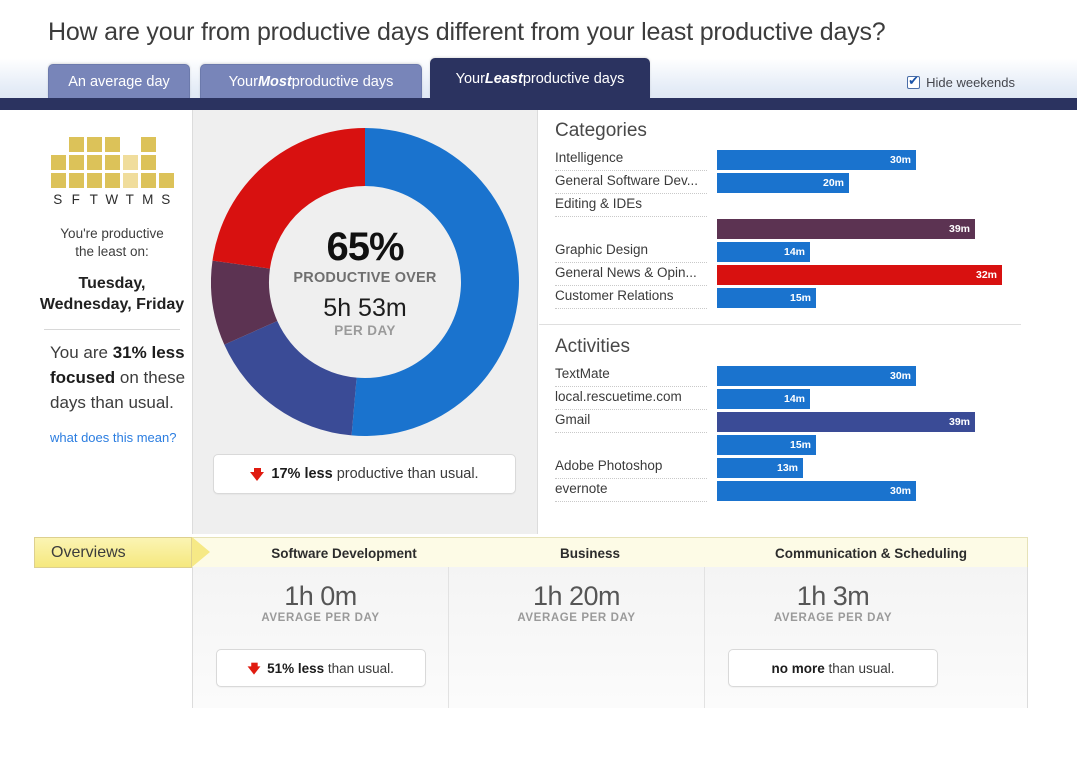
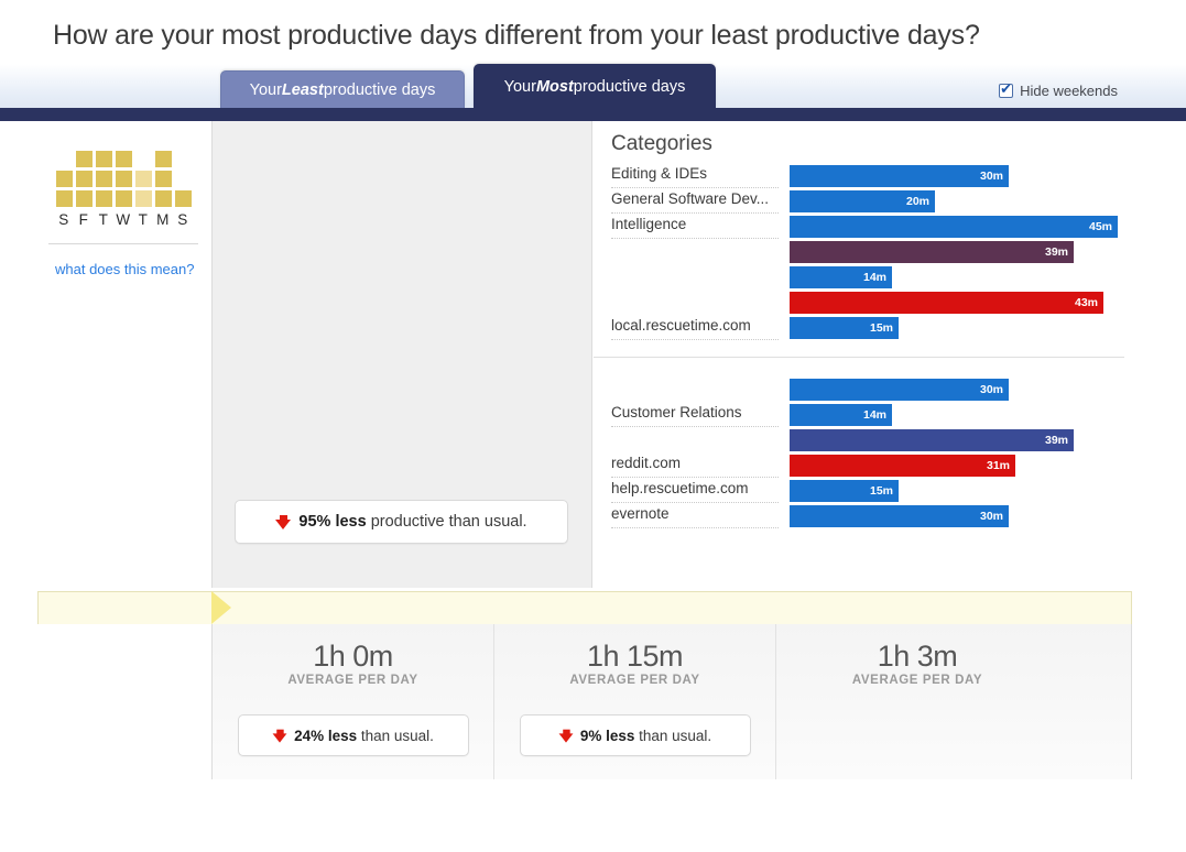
- How are your from productive days different from your least productive days?
+ How are your most productive days different from your least productive days?
- An average day
  Your
- Most
+ Least
  productive days
  Your
- Least
+ Most
  productive days
  Hide weekends
  S
  F
  T
  W
  T
  M
  S
- You're productive
- the least on:
- Tuesday, Wednesday, Friday
- You are 31% less focused on these days than usual.
  what does this mean?
- 65%
- PRODUCTIVE OVER
- 5h 53m
- PER DAY
- 17% less productive than usual.
+ 95% less productive than usual.
  Categories
- Intelligence
+ Editing & IDEs
  30m
  General Software Dev...
  20m
- Editing & IDEs
+ Intelligence
+ 45m
  39m
- Graphic Design
  14m
- General News & Opin...
- 32m
+ 43m
- Customer Relations
+ local.rescuetime.com
  15m
- Activities
- TextMate
  30m
- local.rescuetime.com
+ Customer Relations
  14m
- Gmail
  39m
+ reddit.com
+ 31m
+ help.rescuetime.com
  15m
- Adobe Photoshop
- 13m
  evernote
  30m
- Overviews
- Software Development
- Business
- Communication & Scheduling
  1h 0m
  AVERAGE PER DAY
- 51% less than usual.
+ 24% less than usual.
- 1h 20m
+ 1h 15m
  AVERAGE PER DAY
+ 9% less than usual.
  1h 3m
  AVERAGE PER DAY
- no more than usual.
